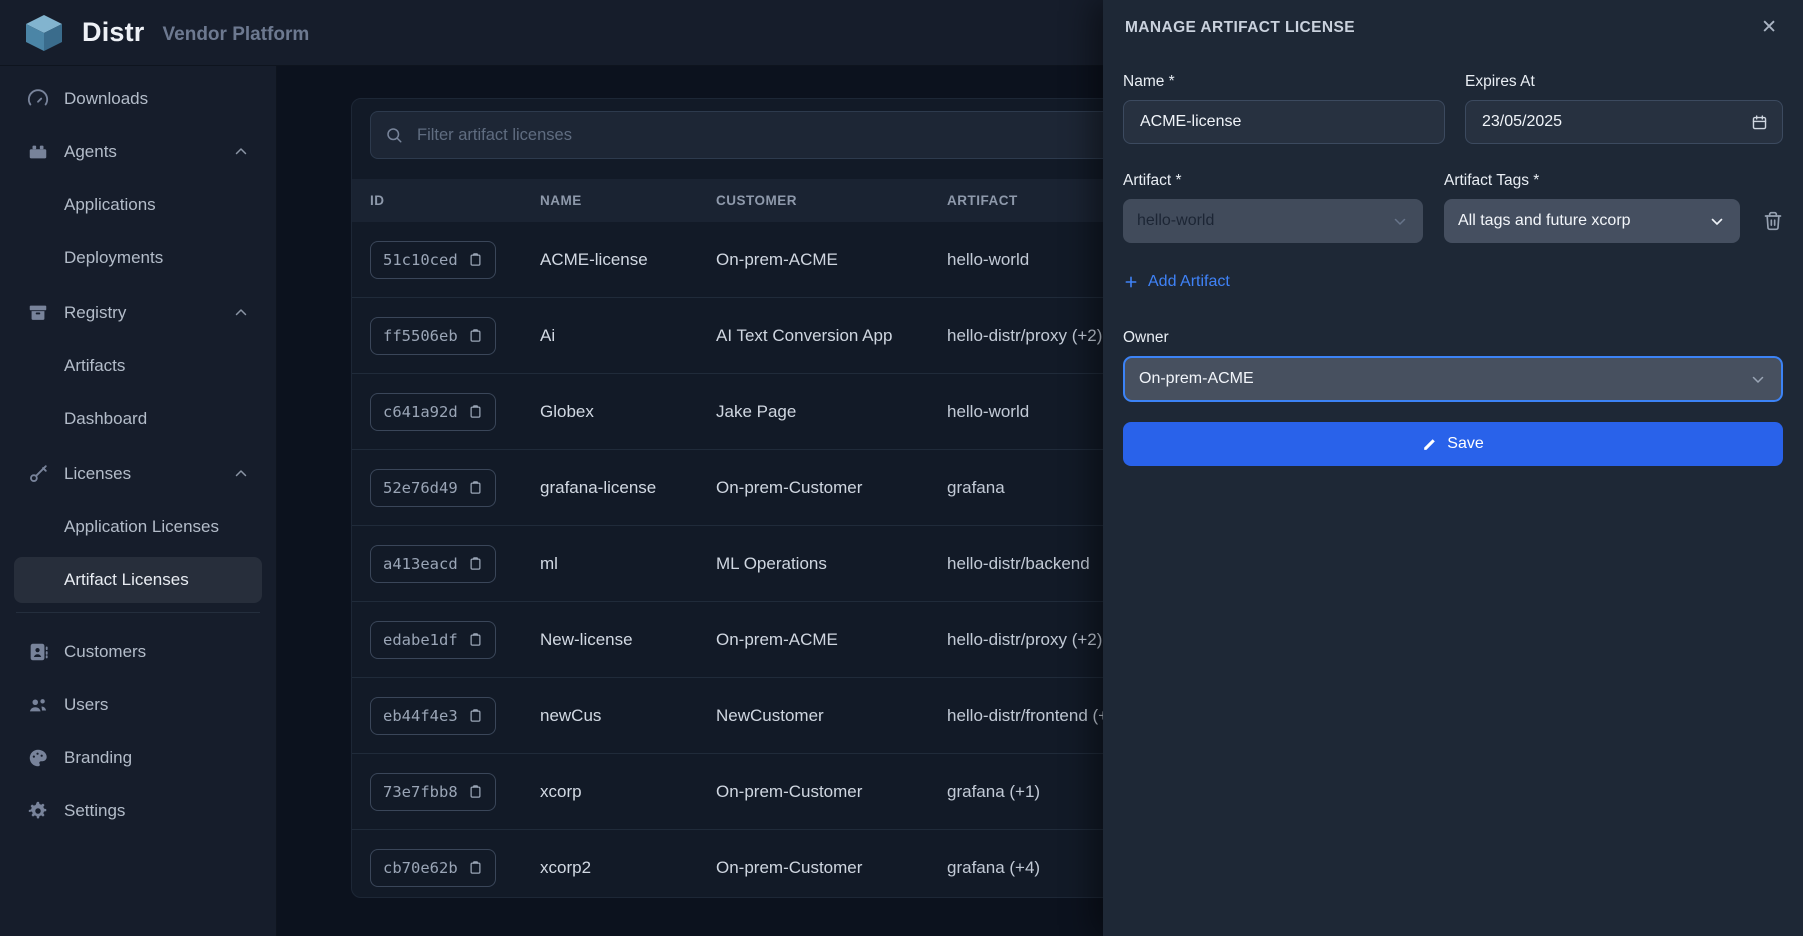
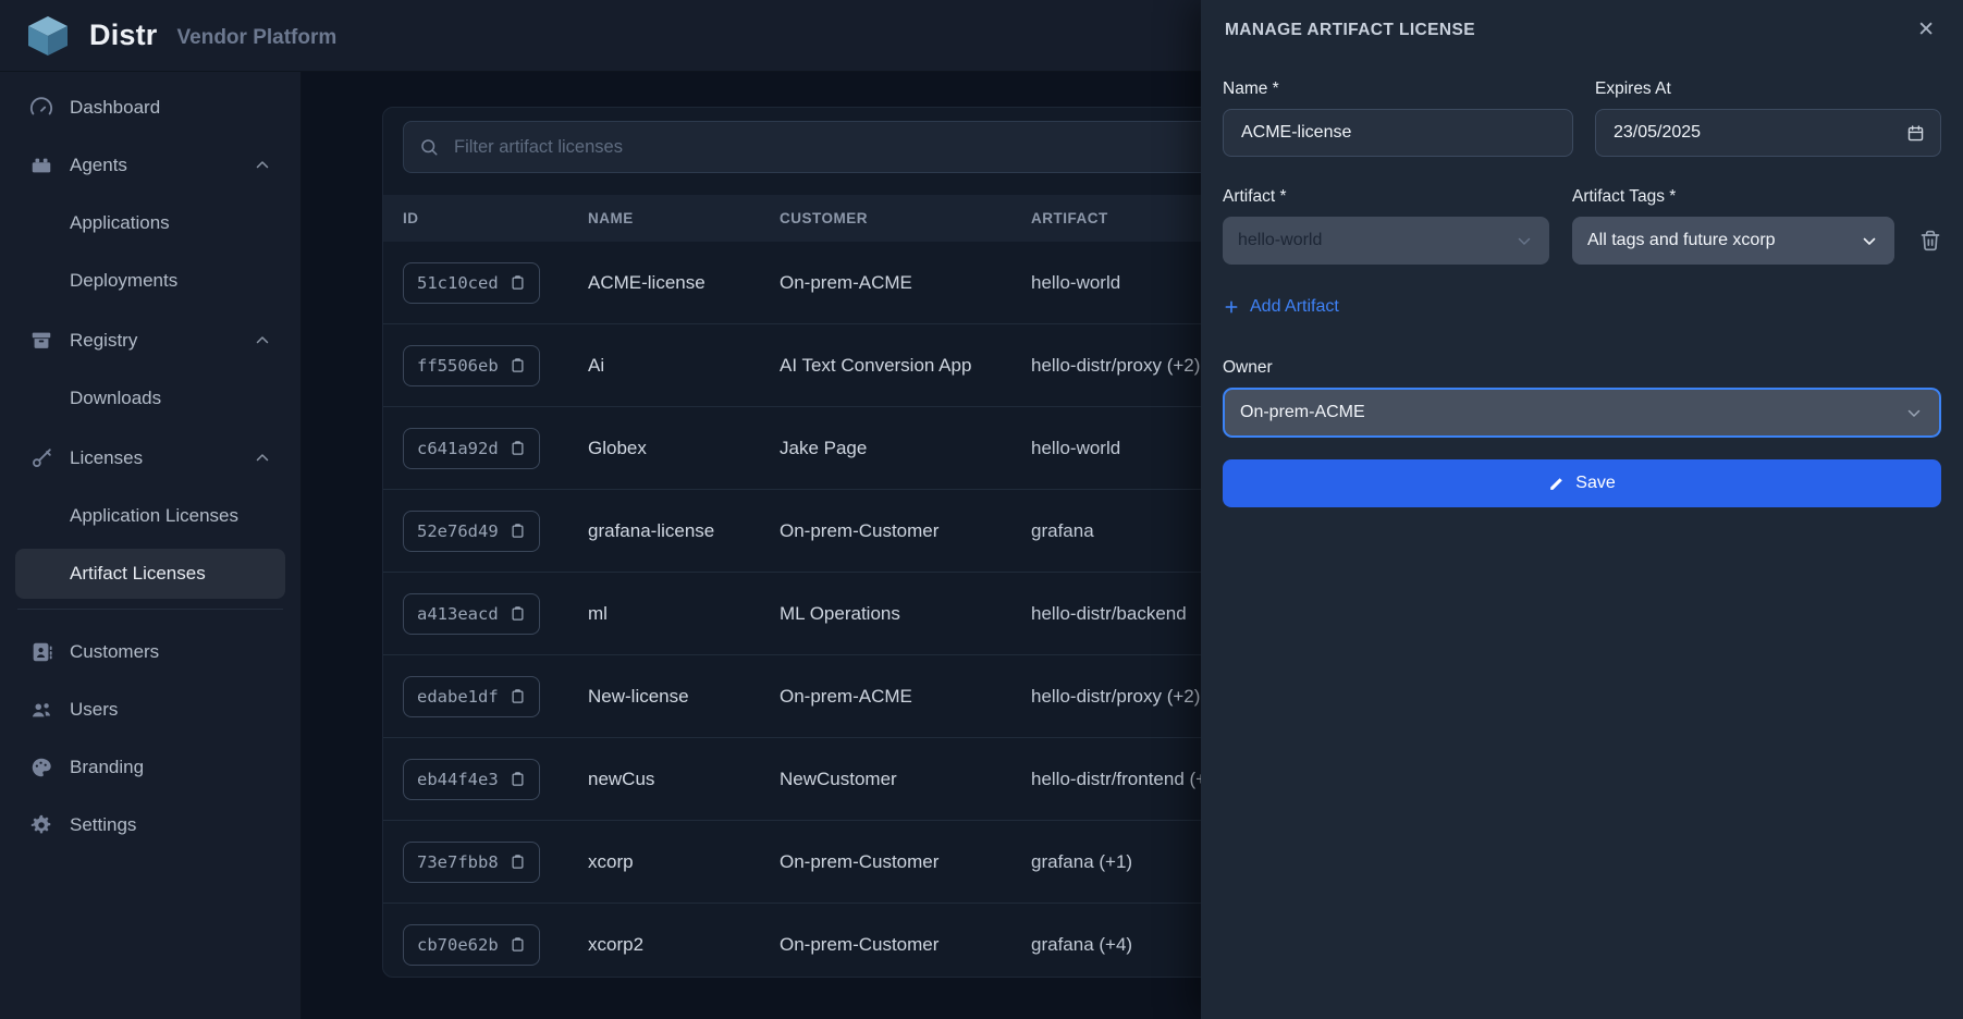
  Distr
  Vendor Platform
- Downloads
+ Dashboard
  Agents
  Applications
  Deployments
  Registry
- Artifacts
- Dashboard
+ Downloads
  Licenses
  Application Licenses
  Artifact Licenses
  Customers
  Users
  Branding
  Settings
  Filter artifact licenses
  ID
  NAME
  CUSTOMER
  ARTIFACT
  51c10ced
  ACME-license
  On-prem-ACME
  hello-world
  ff5506eb
  Ai
  AI Text Conversion App
  hello-distr/proxy (+2)
  c641a92d
  Globex
  Jake Page
  hello-world
  52e76d49
  grafana-license
  On-prem-Customer
  grafana
  a413eacd
  ml
  ML Operations
  hello-distr/backend
  edabe1df
  New-license
  On-prem-ACME
  hello-distr/proxy (+2)
  eb44f4e3
  newCus
  NewCustomer
  hello-distr/frontend (
  73e7fbb8
  xcorp
  On-prem-Customer
  grafana (+1)
  cb70e62b
  xcorp2
  On-prem-Customer
  grafana (+4)
  MANAGE ARTIFACT LICENSE
  ✕
  Name *
  ACME-license
  Expires At
  23/05/2025
  Artifact *
  hello-world
  Artifact Tags *
  All tags and future xcorp
  Add Artifact
  Owner
  On-prem-ACME
  Save
